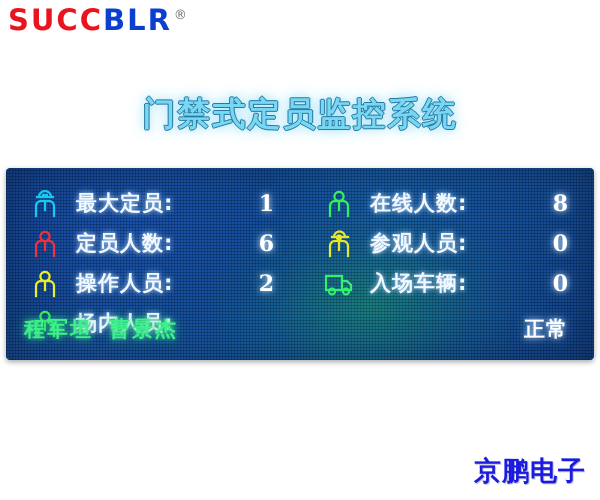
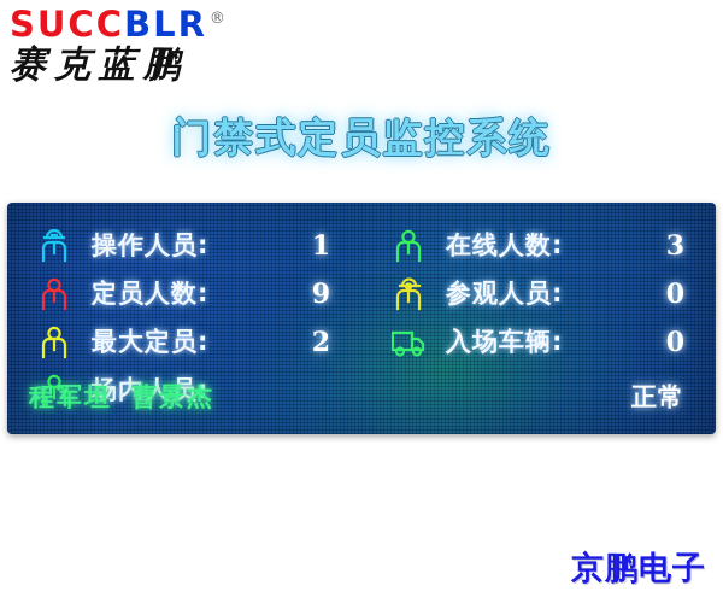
  SUCCBLR ®
+ 赛克蓝鹏
  门禁式定员监控系统
- 最大定员:
+ 操作人员:
  1
  定员人数:
- 6
+ 9
- 操作人员:
+ 最大定员:
  2
  场内人员:
  在线人数:
- 8
+ 3
  参观人员:
  0
  入场车辆:
  0
  程军坦 曹景杰
  正常
  京鹏电子
